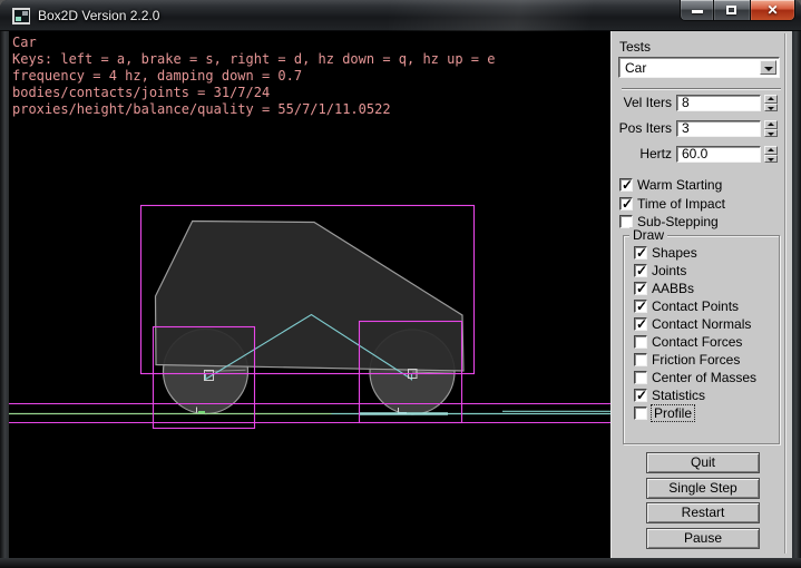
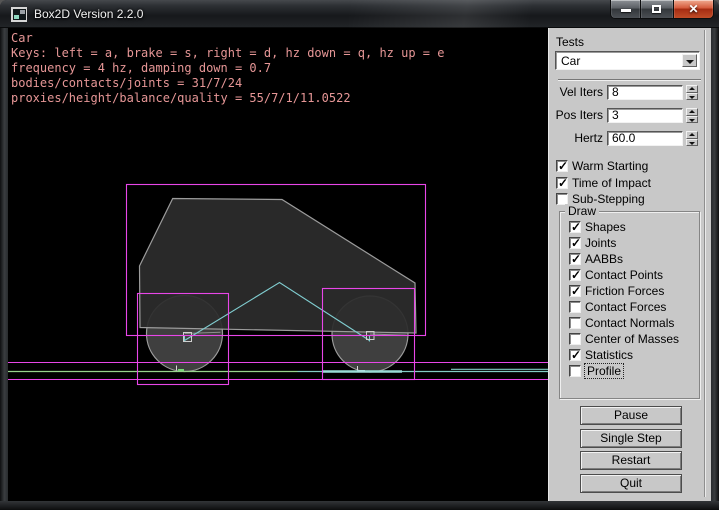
  Box2D Version 2.2.0
  ✕
  Car
  Keys: left = a, brake = s, right = d, hz down = q, hz up = e
  frequency = 4 hz, damping down = 0.7
  bodies/contacts/joints = 31/7/24
  proxies/height/balance/quality = 55/7/1/11.0522
  Tests
  Car
  Vel Iters
  8
  Pos Iters
  3
  Hertz
  60.0
  Warm Starting
  Time of Impact
  Sub-Stepping
  Draw
  Shapes
  Joints
  AABBs
  Contact Points
- Contact Normals
+ Friction Forces
  Contact Forces
- Friction Forces
+ Contact Normals
  Center of Masses
  Statistics
  Profile
- Quit
+ Pause
  Single Step
  Restart
- Pause
+ Quit
